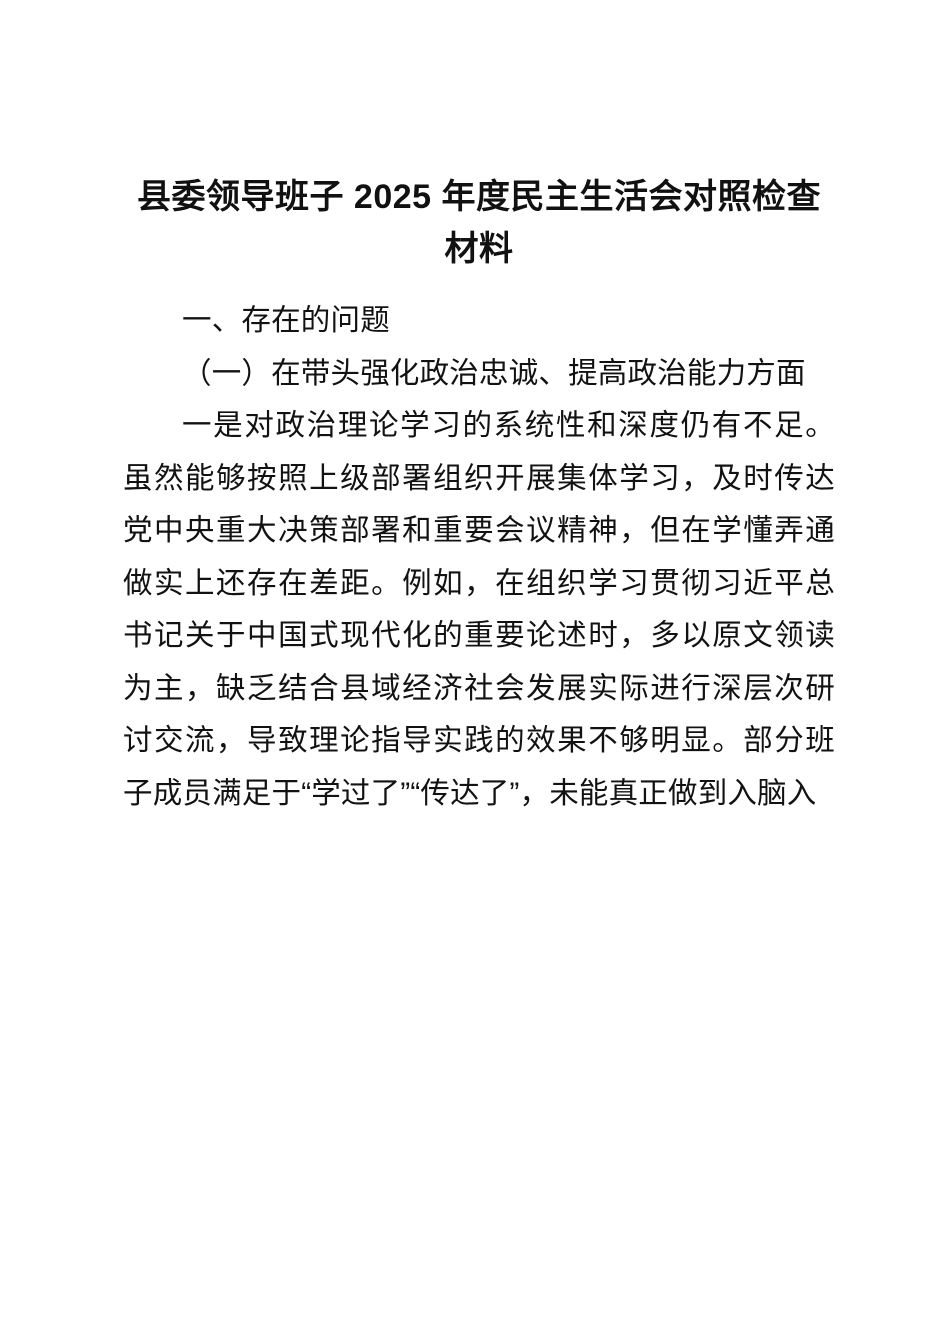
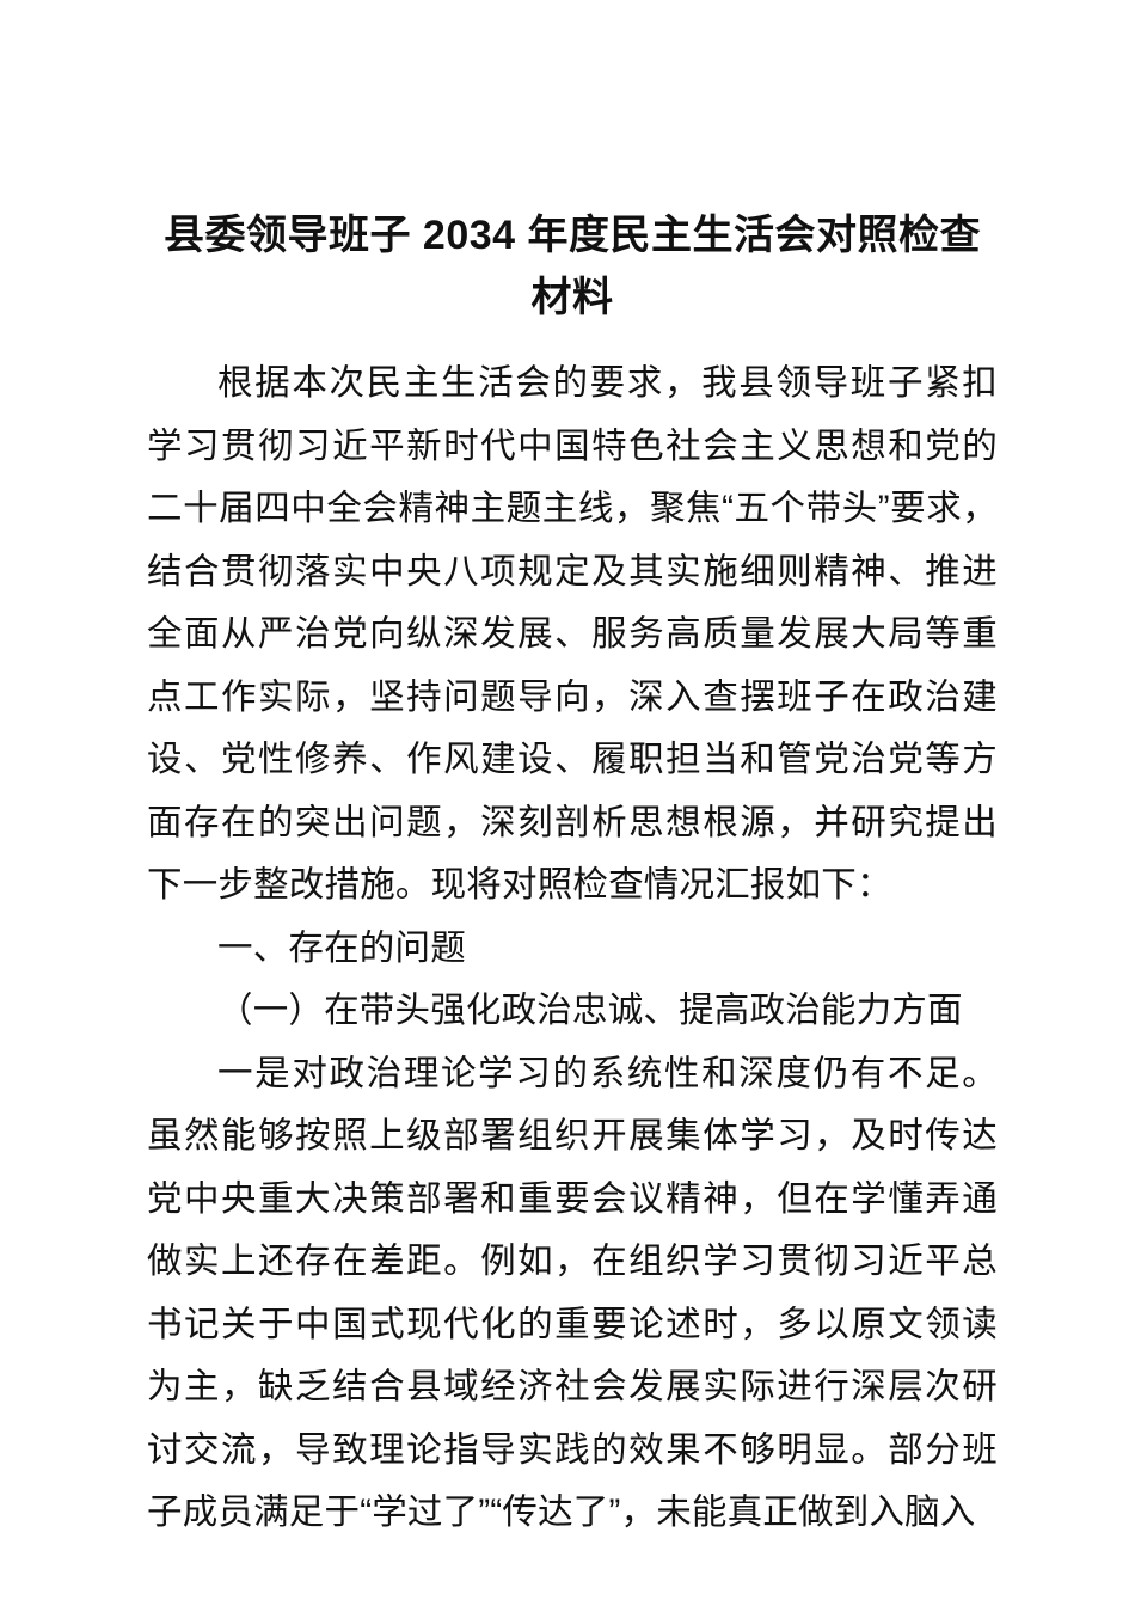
- 县委领导班子 2025 年度民主生活会对照检查材料
+ 县委领导班子 2034 年度民主生活会对照检查材料
+ 根据本次民主生活会的要求，我县领导班子紧扣学习贯彻习近平新时代中国特色社会主义思想和党的二十届四中全会精神主题主线，聚焦“五个带头”要求，结合贯彻落实中央八项规定及其实施细则精神、推进全面从严治党向纵深发展、服务高质量发展大局等重点工作实际，坚持问题导向，深入查摆班子在政治建设、党性修养、作风建设、履职担当和管党治党等方面存在的突出问题，深刻剖析思想根源，并研究提出下一步整改措施。现将对照检查情况汇报如下：
  一、存在的问题
  （一）在带头强化政治忠诚、提高政治能力方面
  一是对政治理论学习的系统性和深度仍有不足。虽然能够按照上级部署组织开展集体学习，及时传达党中央重大决策部署和重要会议精神，但在学懂弄通做实上还存在差距。例如，在组织学习贯彻习近平总书记关于中国式现代化的重要论述时，多以原文领读为主，缺乏结合县域经济社会发展实际进行深层次研讨交流，导致理论指导实践的效果不够明显。部分班子成员满足于“学过了”“传达了”，未能真正做到入脑入
